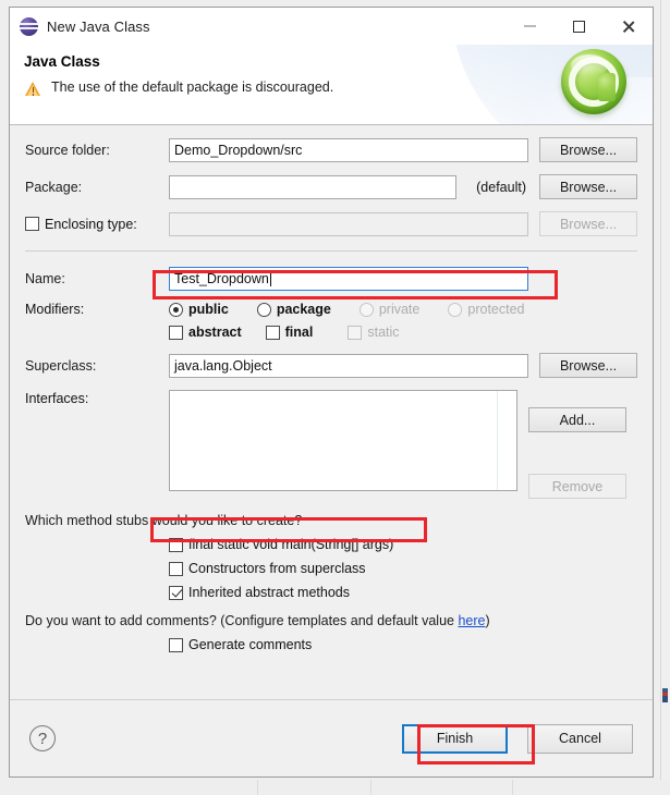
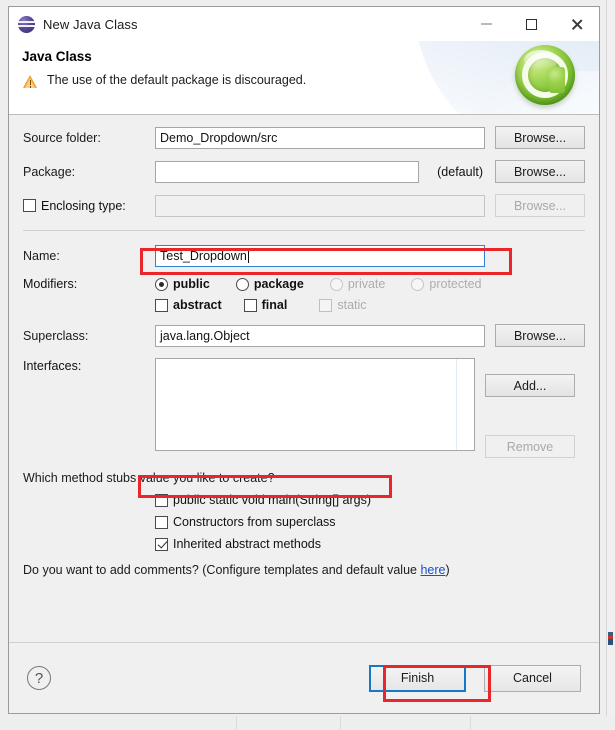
  New Java Class
  Java Class
  The use of the default package is discouraged.
  Source folder:
  Demo_Dropdown/src
  Browse...
  Package:
  (default)
  Browse...
  Enclosing type:
  Browse...
  Name:
  Test_Dropdown
  Modifiers:
  public
  package
  private
  protected
  abstract
  final
  static
  Superclass:
  java.lang.Object
  Browse...
  Interfaces:
  Add...
  Remove
- Which method stubs would you like to create?
+ Which method stubs value you like to create?
- final static void main(String[] args)
+ public static void main(String[] args)
  Constructors from superclass
  Inherited abstract methods
  Do you want to add comments? (Configure templates and default value here)
- Generate comments
  ?
  Finish
  Cancel
